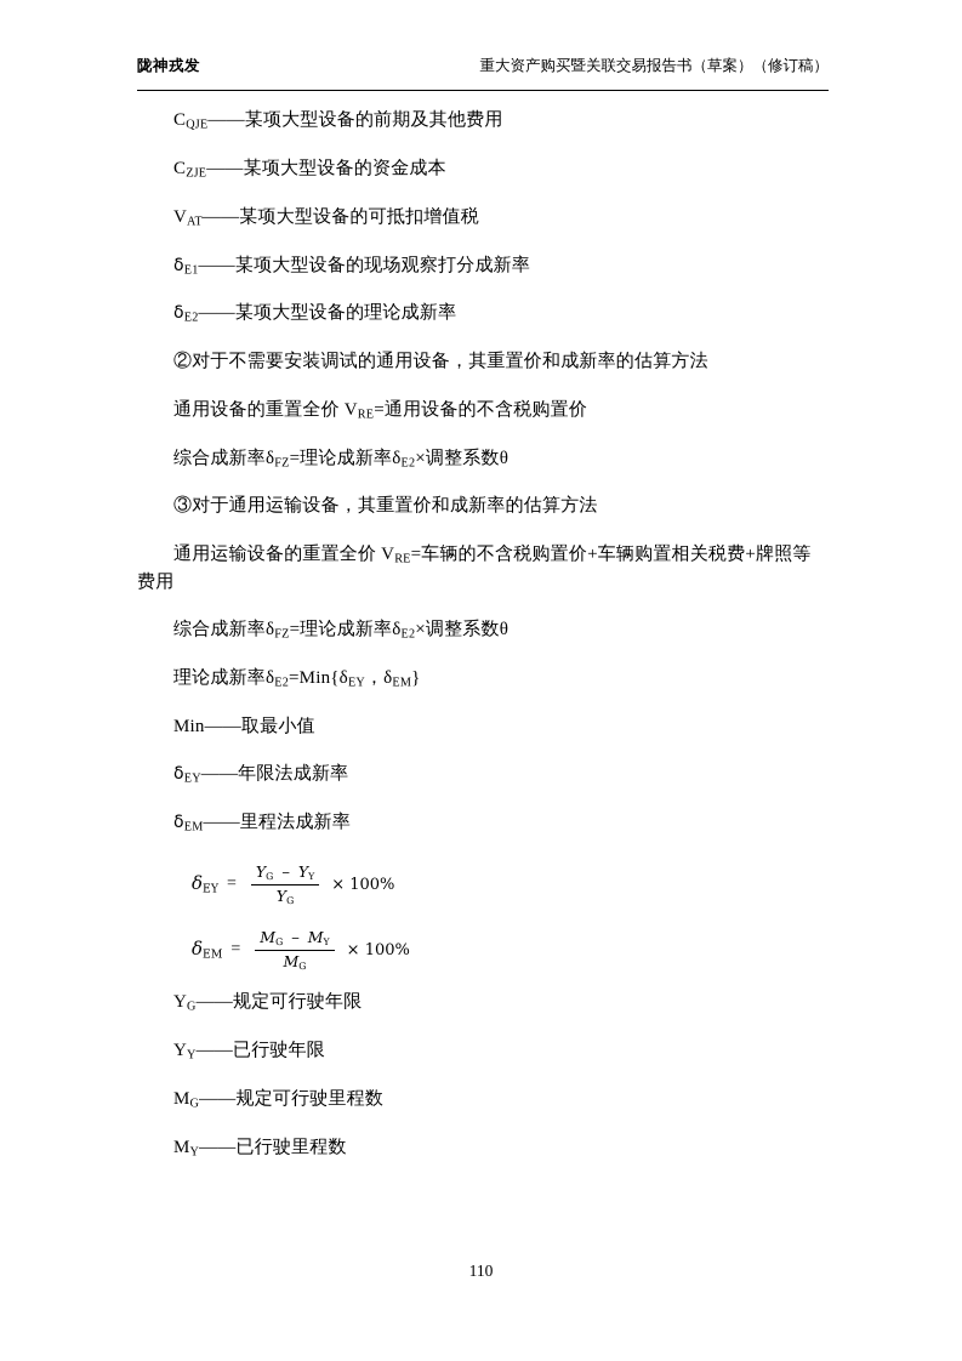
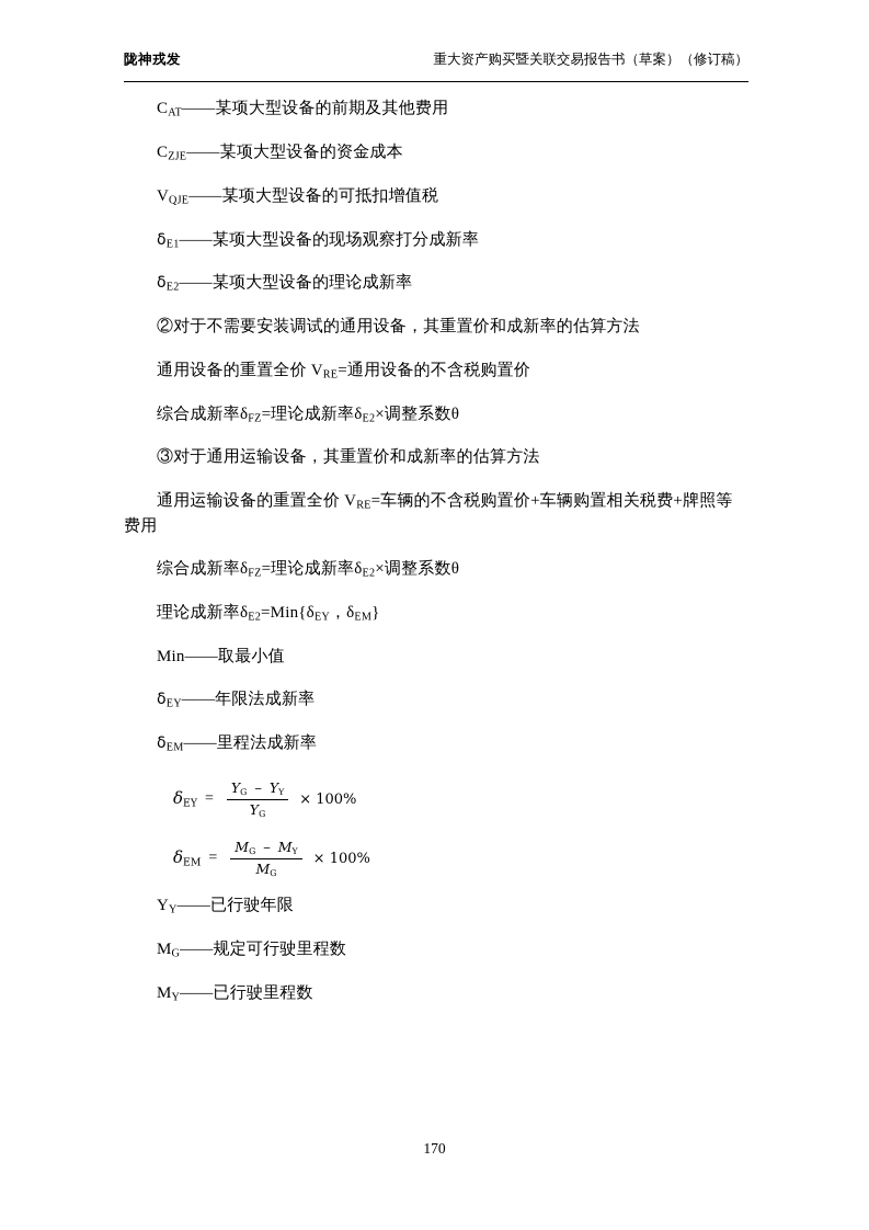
  陇神戎发
  重大资产购买暨关联交易报告书（草案）（修订稿）
- CQJE——某项大型设备的前期及其他费用
+ CAT——某项大型设备的前期及其他费用
  CZJE——某项大型设备的资金成本
- VAT——某项大型设备的可抵扣增值税
+ VQJE——某项大型设备的可抵扣增值税
  δE1——某项大型设备的现场观察打分成新率
  δE2——某项大型设备的理论成新率
  ②对于不需要安装调试的通用设备，其重置价和成新率的估算方法
  通用设备的重置全价 VRE=通用设备的不含税购置价
  综合成新率δFZ=理论成新率δE2×调整系数θ
  ③对于通用运输设备，其重置价和成新率的估算方法
  通用运输设备的重置全价 VRE=车辆的不含税购置价+车辆购置相关税费+牌照等费用
  综合成新率δFZ=理论成新率δE2×调整系数θ
  理论成新率δE2=Min{δEY，δEM}
  Min——取最小值
  δEY——年限法成新率
  δEM——里程法成新率
  δEY
  =
  YG － YY
  YG
  × 100%
  δEM
  =
  MG － MY
  MG
  × 100%
- YG——规定可行驶年限
  YY——已行驶年限
  MG——规定可行驶里程数
  MY——已行驶里程数
- 110
+ 170
